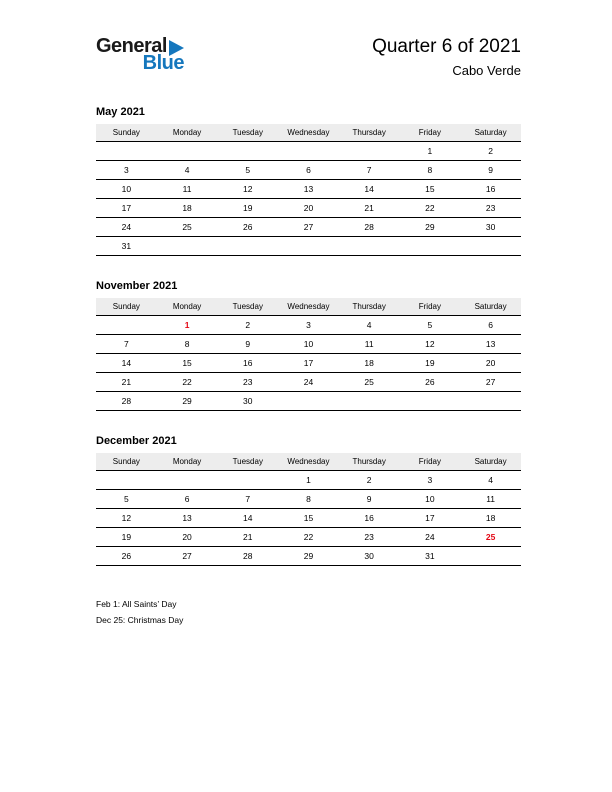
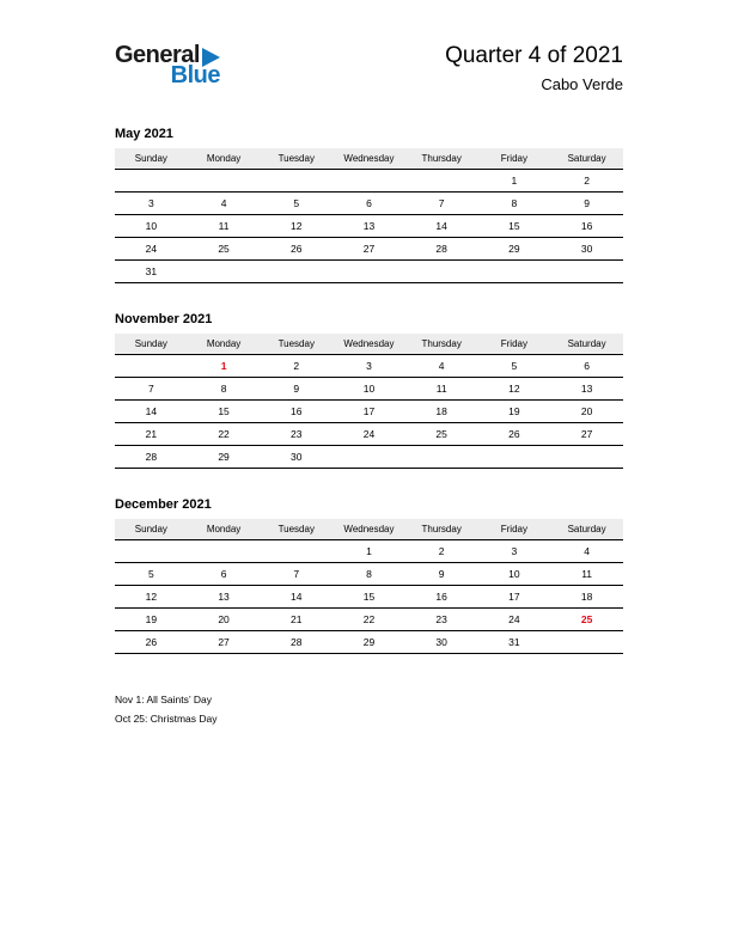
  General
  Blue
- Quarter 6 of 2021
+ Quarter 4 of 2021
  Cabo Verde
  May 2021
  Sunday	Monday	Tuesday	Wednesday	Thursday	Friday	Saturday
  					1	2
  3	4	5	6	7	8	9
  10	11	12	13	14	15	16
- 17	18	19	20	21	22	23
  24	25	26	27	28	29	30
  31
  November 2021
  Sunday	Monday	Tuesday	Wednesday	Thursday	Friday	Saturday
  	1	2	3	4	5	6
  7	8	9	10	11	12	13
  14	15	16	17	18	19	20
  21	22	23	24	25	26	27
  28	29	30
  December 2021
  Sunday	Monday	Tuesday	Wednesday	Thursday	Friday	Saturday
  			1	2	3	4
  5	6	7	8	9	10	11
  12	13	14	15	16	17	18
  19	20	21	22	23	24	25
  26	27	28	29	30	31
- Feb 1: All Saints’ Day
+ Nov 1: All Saints’ Day
- Dec 25: Christmas Day
+ Oct 25: Christmas Day
